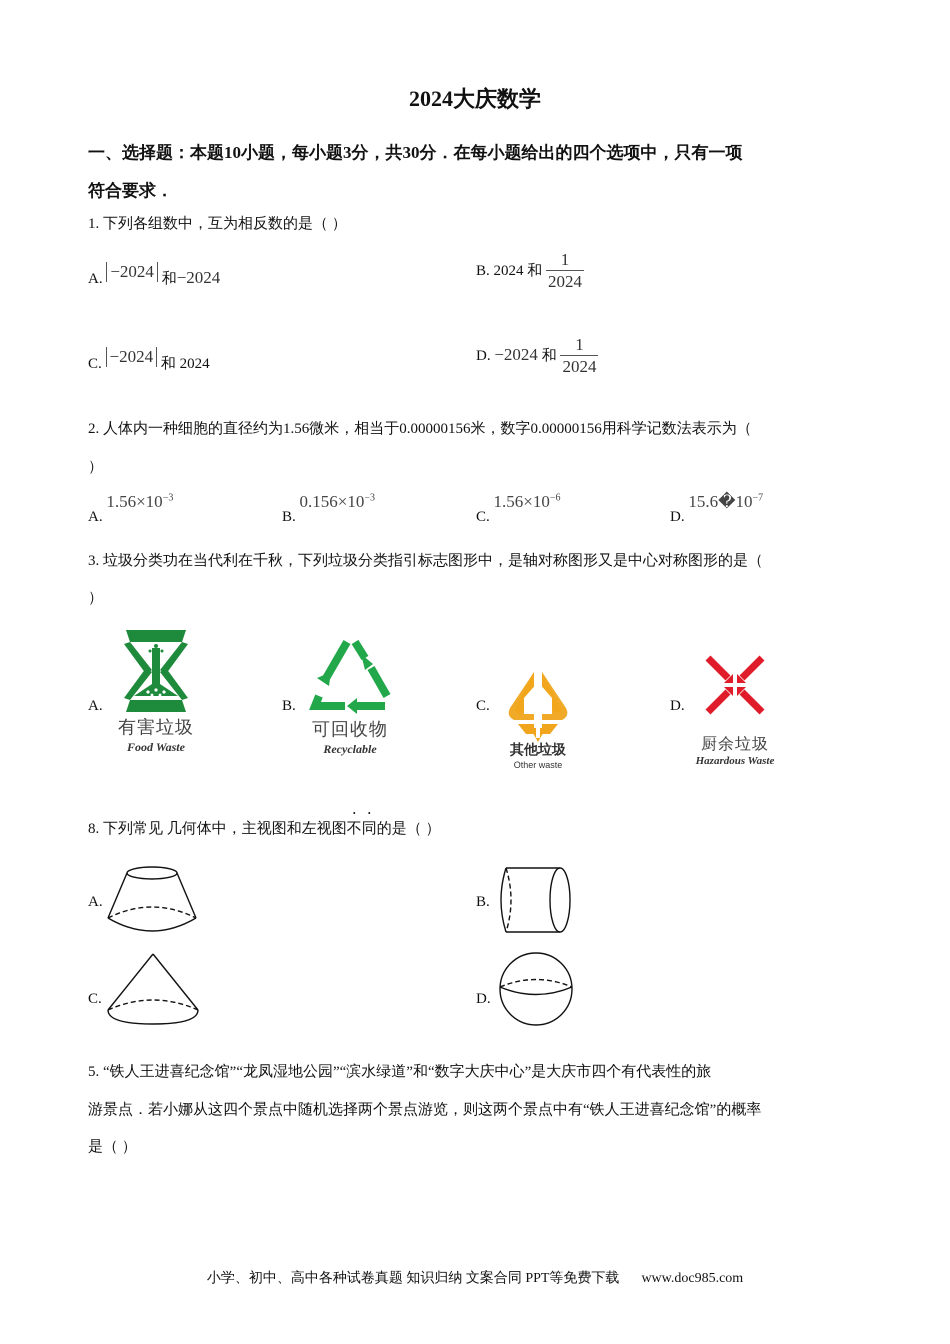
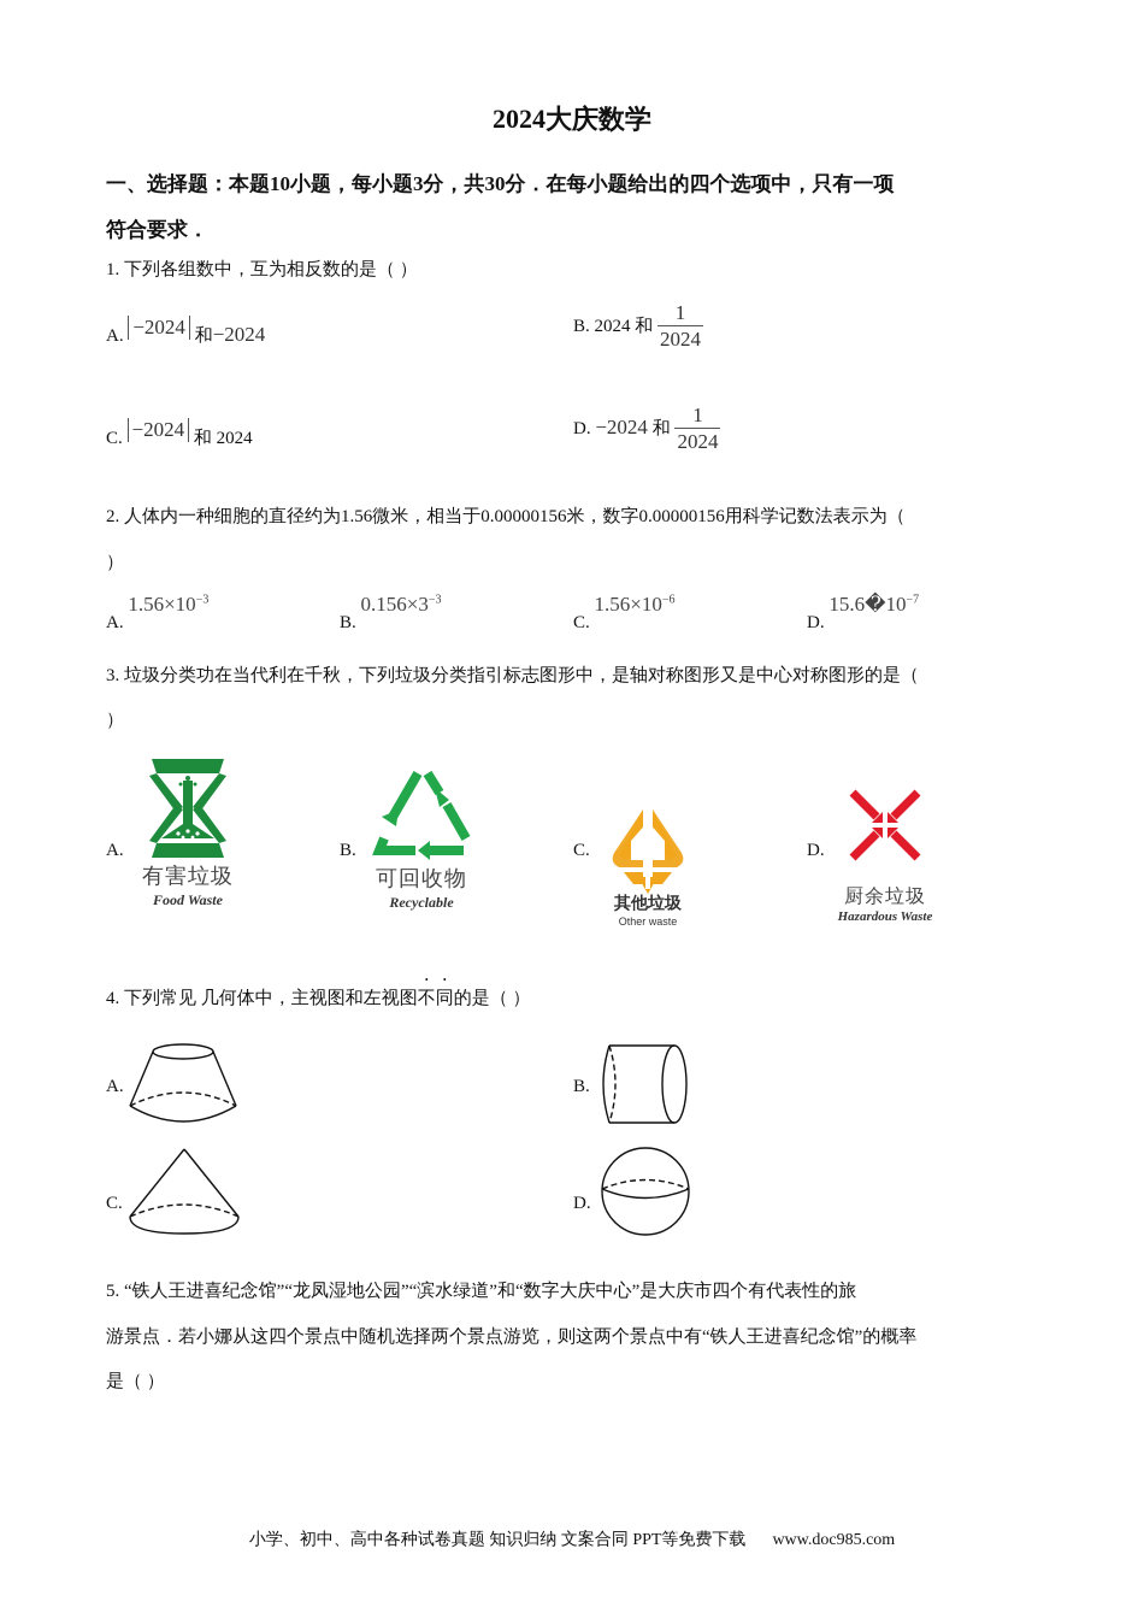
  2024大庆数学
  一、选择题：本题10小题，每小题3分，共30分．在每小题给出的四个选项中，只有一项
  符合要求．
  1. 下列各组数中，互为相反数的是（ ）
  A. −2024 和−2024
  B. 2024 和
  1
  2024
  C. −2024 和 2024
  D. −2024 和
  1
  2024
  2. 人体内一种细胞的直径约为1.56微米，相当于0.00000156米，数字0.00000156用科学记数法表示为（
  ）
  A. 1.56×10−3
- B. 0.156×10−3
+ B. 0.156×3−3
  C. 1.56×10−6
  D. 15.6�10−7
  3. 垃圾分类功在当代利在千秋，下列垃圾分类指引标志图形中，是轴对称图形又是中心对称图形的是（
  ）
  A.
  有害垃圾
  Food Waste
  B.
  可回收物
  Recyclable
  C.
  其他垃圾
  Other waste
  D.
  厨余垃圾
  Hazardous Waste
- 8. 下列常见 几何体中，主视图和左视图不同的是（ ）
+ 4. 下列常见 几何体中，主视图和左视图不同的是（ ）
  A.
  B.
  C.
  D.
  5. “铁人王进喜纪念馆”“龙凤湿地公园”“滨水绿道”和“数字大庆中心”是大庆市四个有代表性的旅
  游景点．若小娜从这四个景点中随机选择两个景点游览，则这两个景点中有“铁人王进喜纪念馆”的概率
  是（ ）
  小学、初中、高中各种试卷真题 知识归纳 文案合同 PPT等免费下载 www.doc985.com
